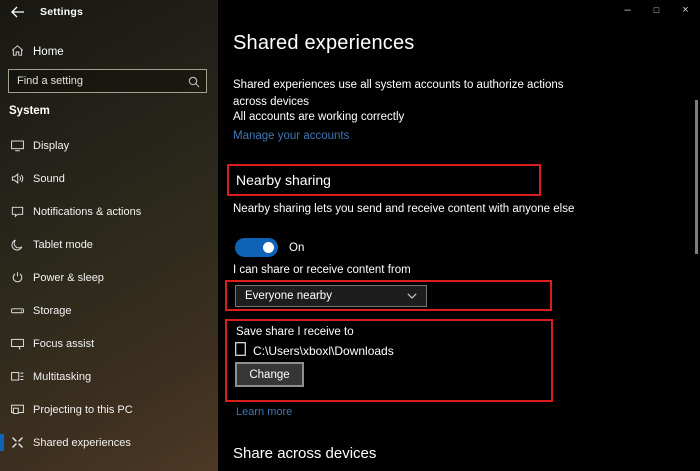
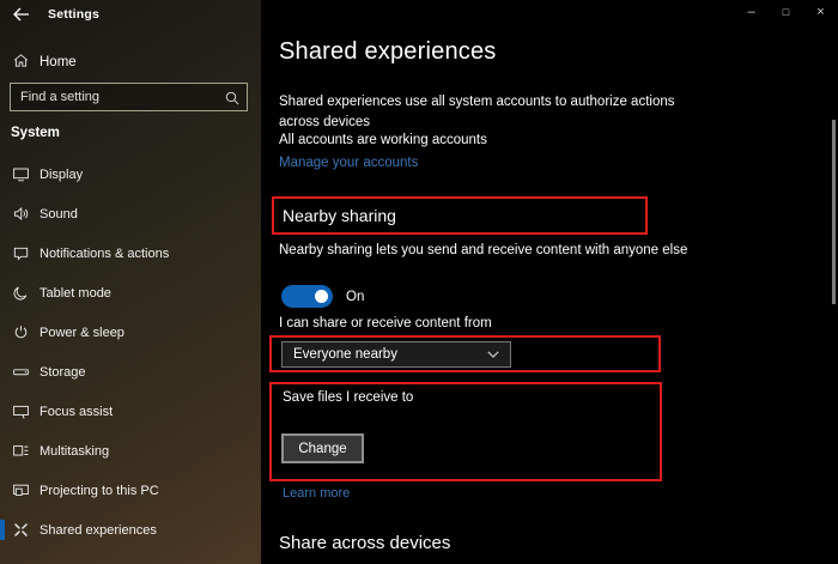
  Settings
  Home
  Find a setting
  System
  Display
  Sound
  Notifications & actions
  Tablet mode
  Power & sleep
  Storage
  Focus assist
  Multitasking
  Projecting to this PC
  Shared experiences
  –
  □
  ×
  Shared experiences
  Shared experiences use all system accounts to authorize actions
  across devices
- All accounts are working correctly
+ All accounts are working accounts
  Manage your accounts
  Nearby sharing
  Nearby sharing lets you send and receive content with anyone else
  On
  I can share or receive content from
  Everyone nearby
- Save share I receive to
+ Save files I receive to
- C:\Users\xboxl\Downloads
  Change
  Learn more
  Share across devices
